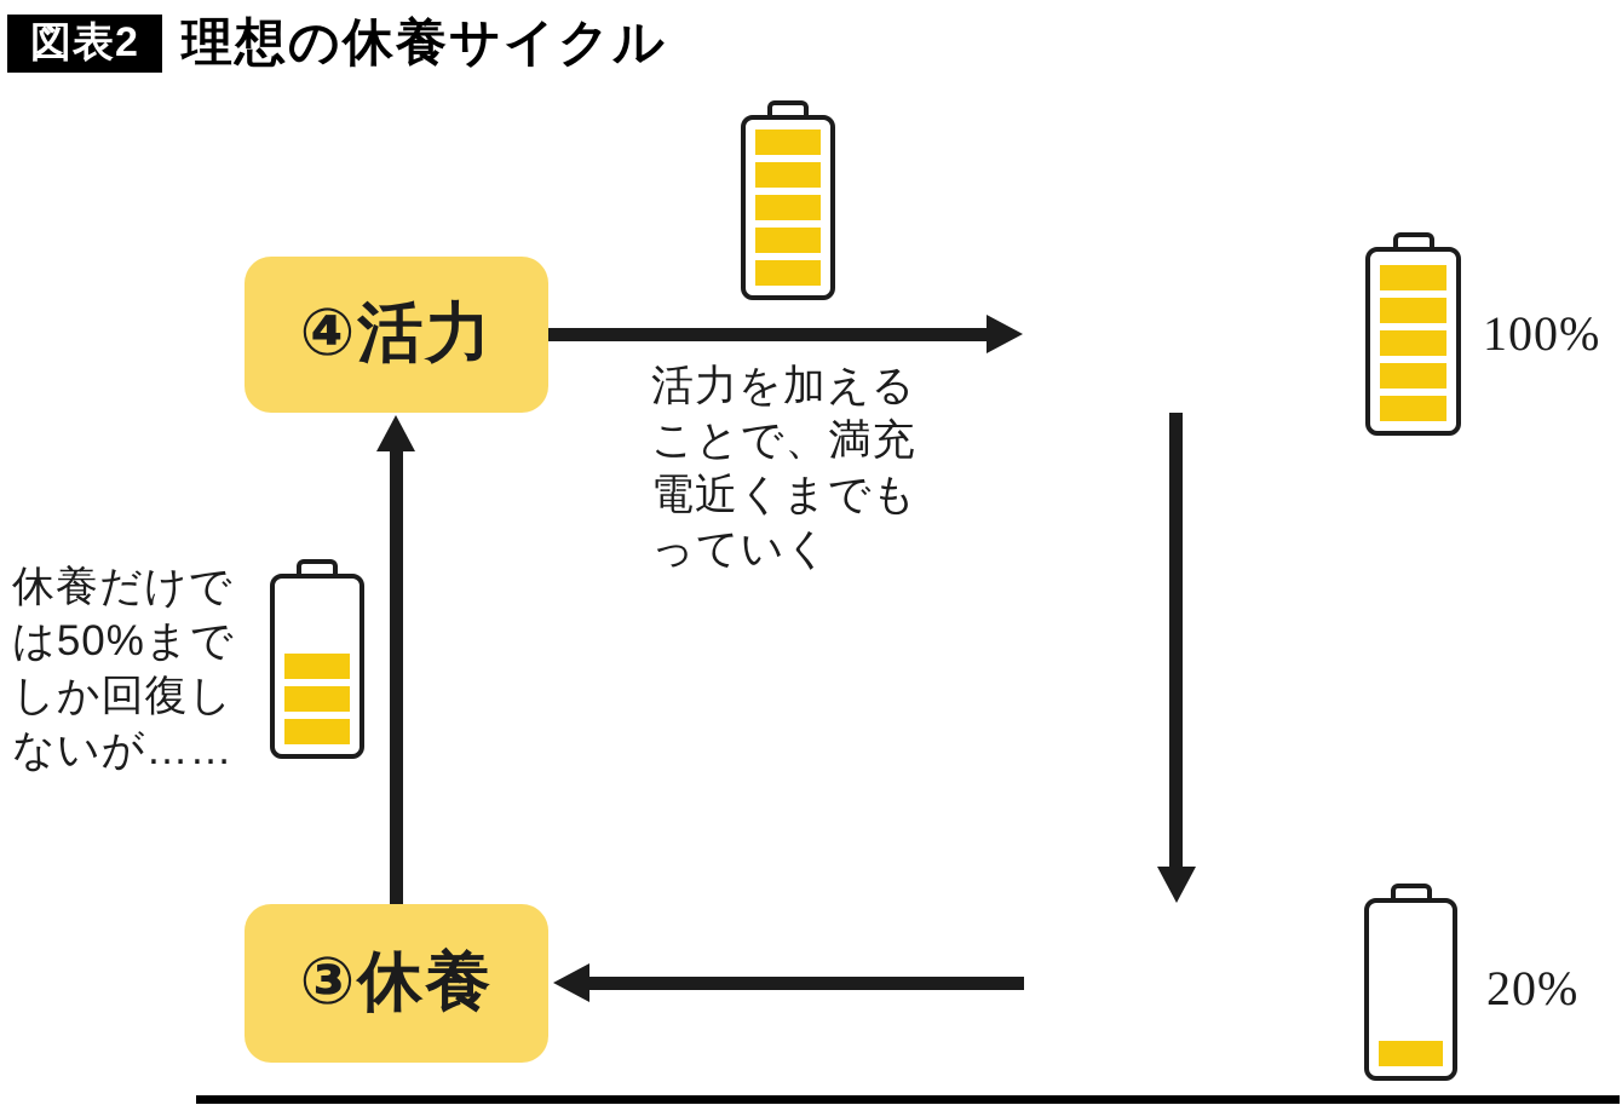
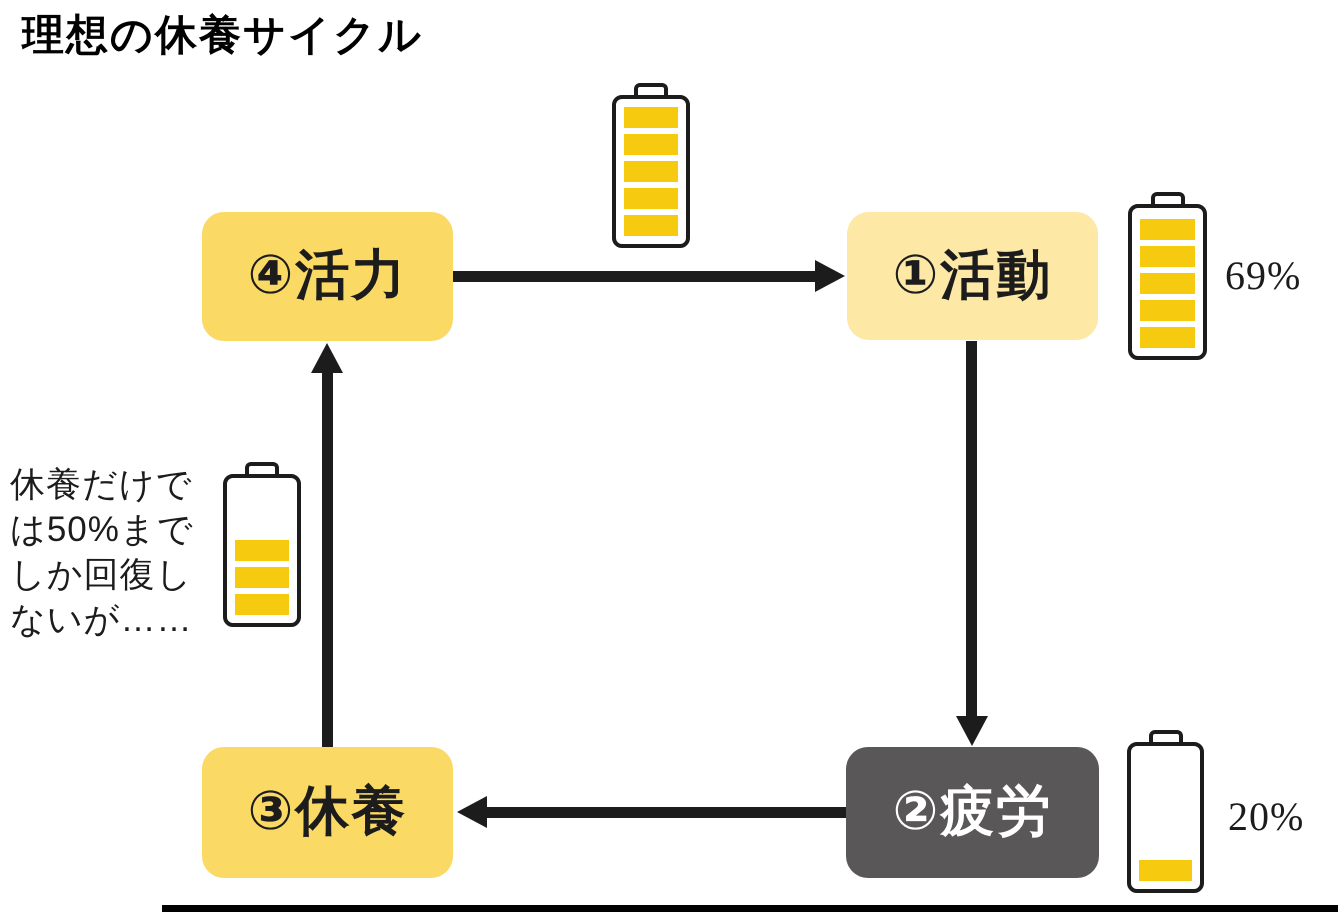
- 図表2
  理想の休養サイクル
  ④活力
+ ①活動
+ ②疲労
  ③休養
- 100%
+ 69%
  20%
- 活力を加える
- ことで、満充
- 電近くまでも
- っていく
  休養だけで
  は50%まで
  しか回復し
  ないが……
